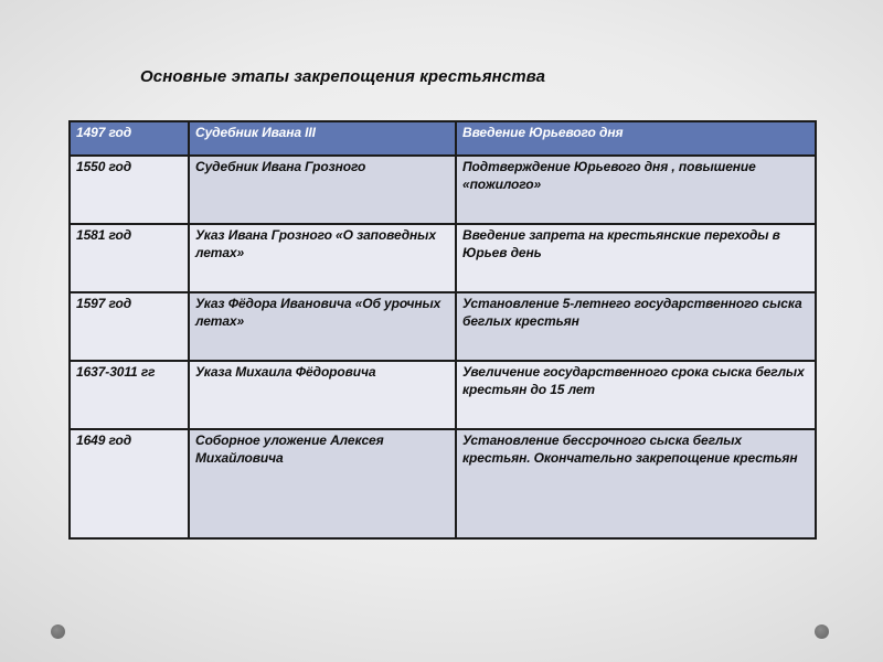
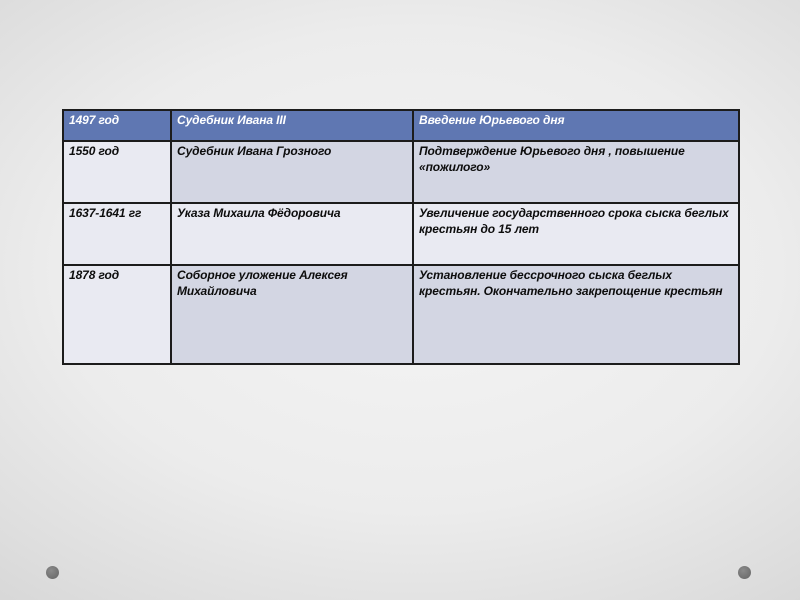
- Основные этапы закрепощения крестьянства
  1497 год	Судебник Ивана III	Введение Юрьевого дня
  1550 год	Судебник Ивана Грозного	Подтверждение Юрьевого дня , повышение «пожилого»
- 1581 год	Указ Ивана Грозного «О заповедных летах»	Введение запрета на крестьянские переходы в Юрьев день
- 1597 год	Указ Фёдора Ивановича «Об урочных летах»	Установление 5-летнего государственного сыска беглых крестьян
- 1637-3011 гг	Указа Михаила Фёдоровича	Увеличение государственного срока сыска беглых крестьян до 15 лет
+ 1637-1641 гг	Указа Михаила Фёдоровича	Увеличение государственного срока сыска беглых крестьян до 15 лет
- 1649 год	Соборное уложение Алексея Михайловича	Установление бессрочного сыска беглых крестьян. Окончательно закрепощение крестьян
+ 1878 год	Соборное уложение Алексея Михайловича	Установление бессрочного сыска беглых крестьян. Окончательно закрепощение крестьян
